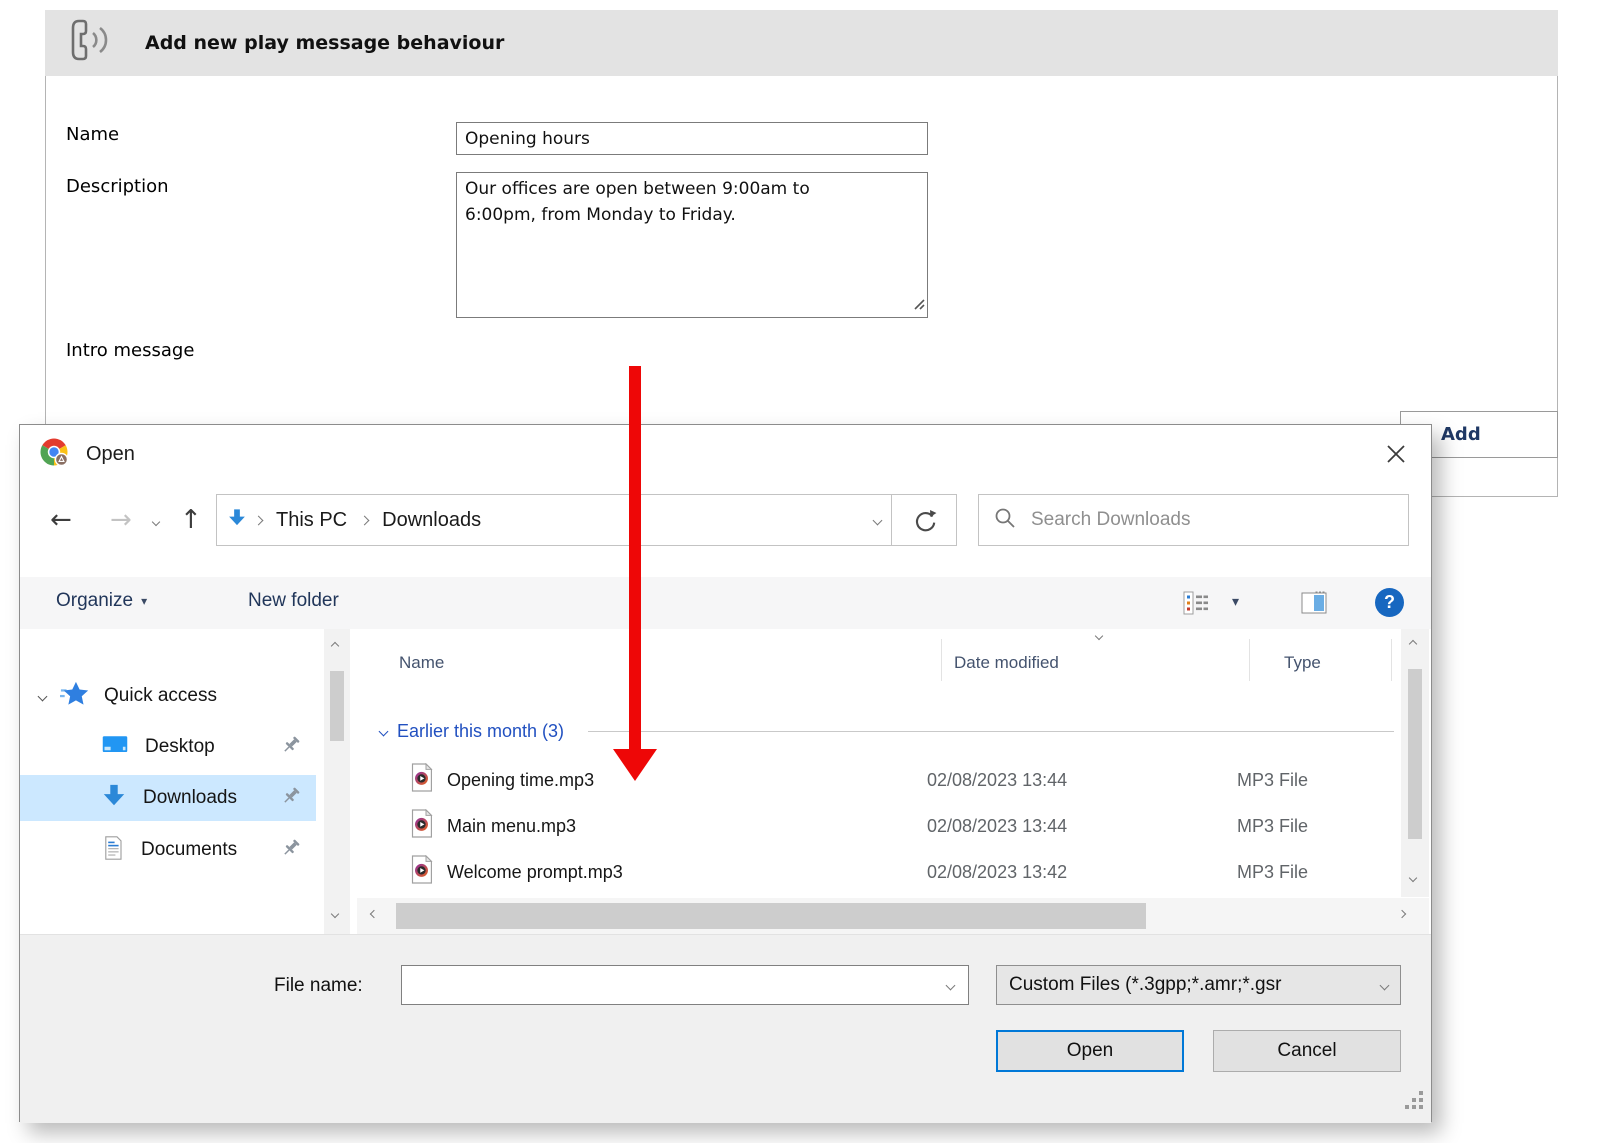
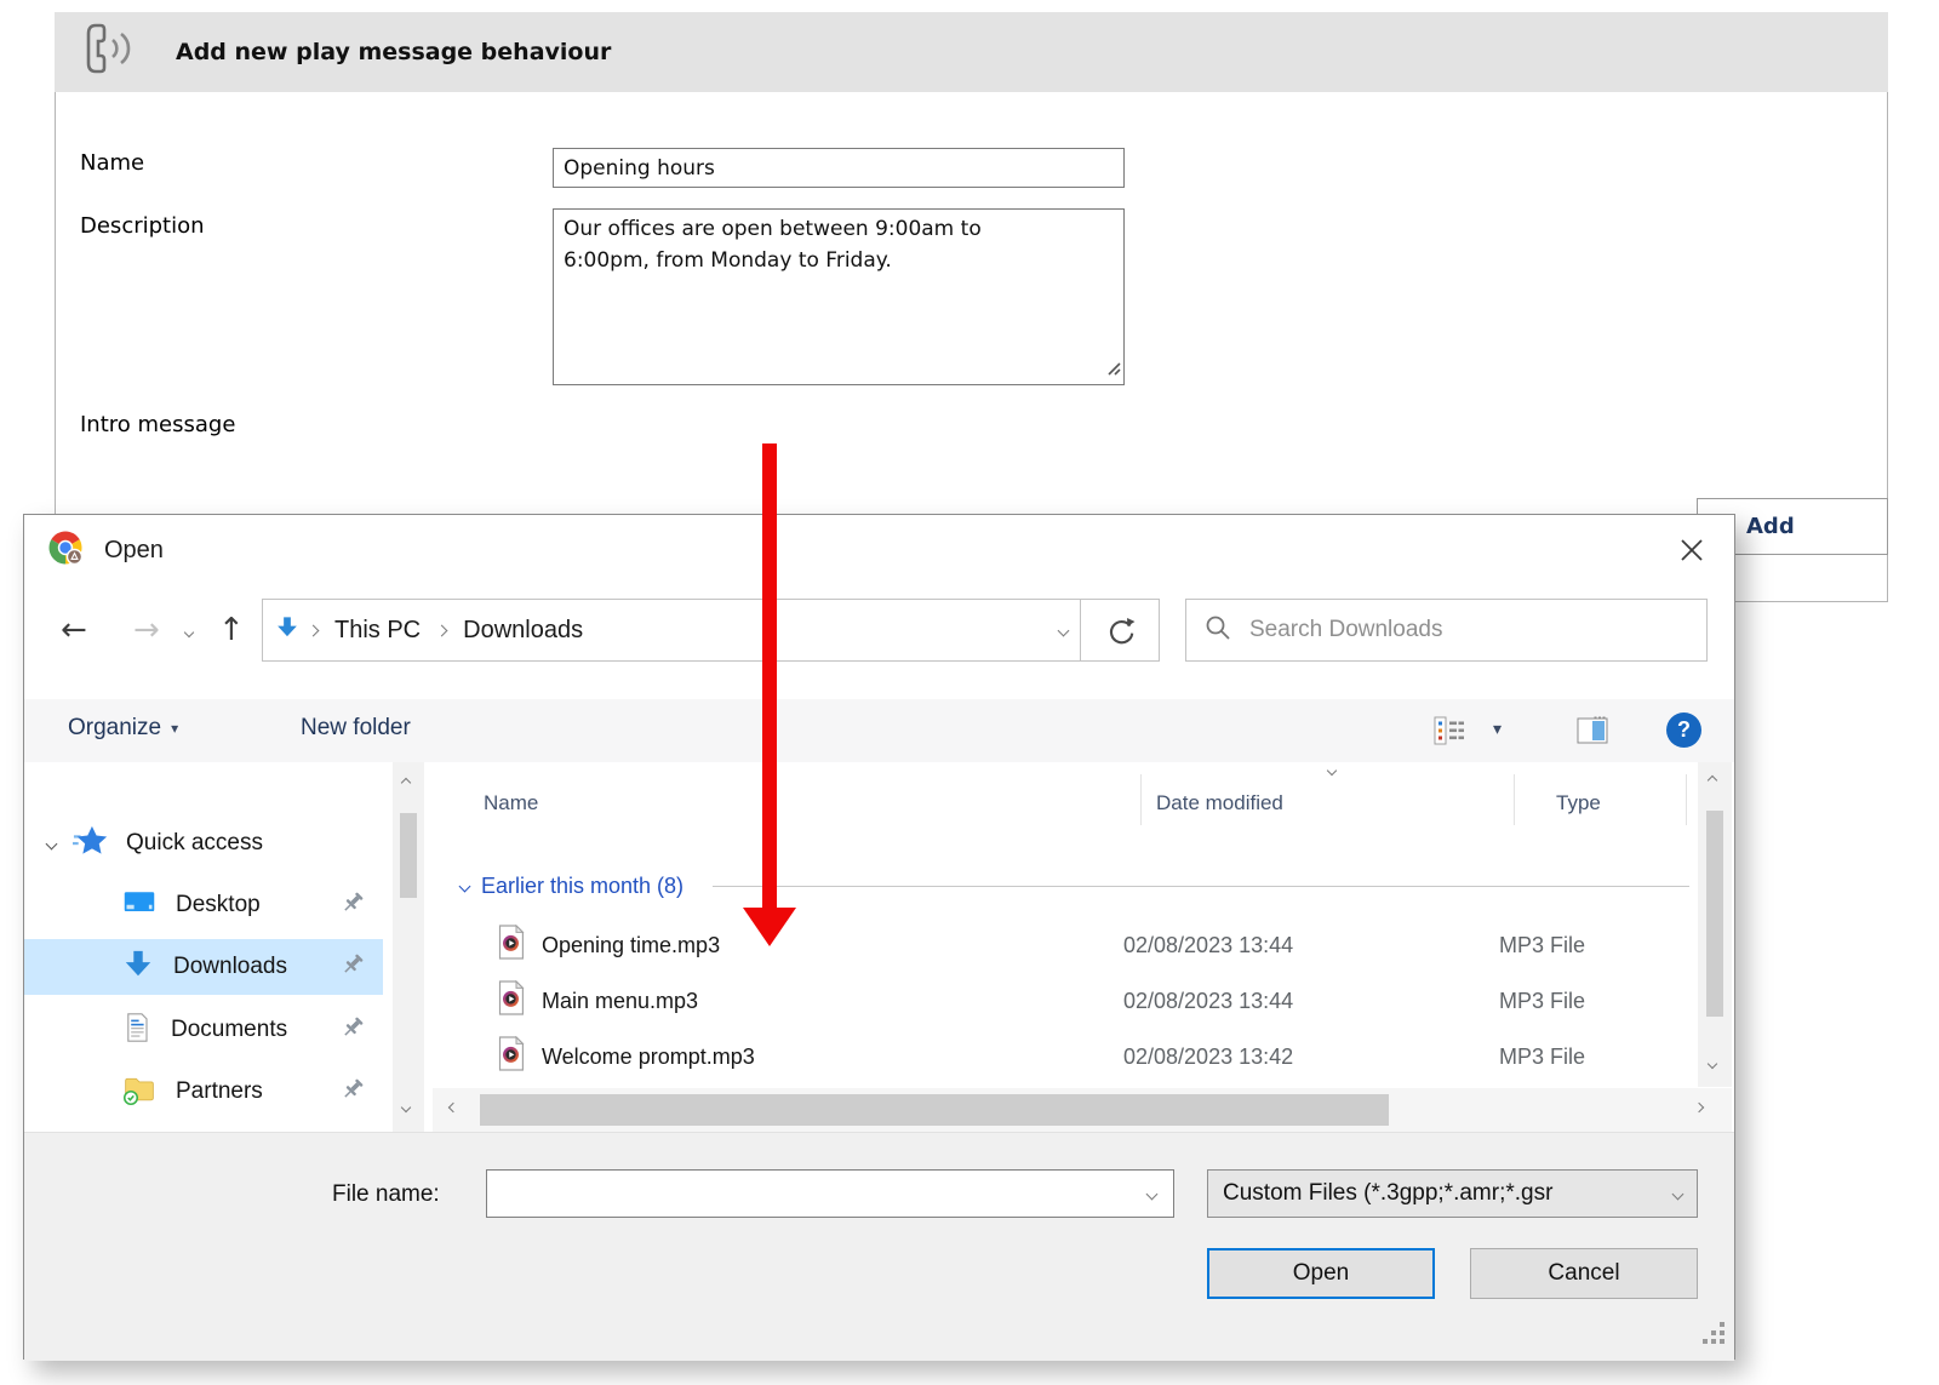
  Add new play message behaviour
  Name
  Opening hours
  Description
  Our offices are open between 9:00am to
  6:00pm, from Monday to Friday.
  Intro message
  Add
  Open
  ←
  →
  ↑
  This PC
  Downloads
  Search Downloads
  Organize
  ▾
  New folder
  ▾
  ?
  Quick access
  Desktop
  Downloads
  Documents
+ Partners
  Name
  Date modified
  Type
- Earlier this month (3)
+ Earlier this month (8)
  Opening time.mp3
  02/08/2023 13:44
  MP3 File
  Main menu.mp3
  02/08/2023 13:44
  MP3 File
  Welcome prompt.mp3
  02/08/2023 13:42
  MP3 File
  File name:
  Custom Files (*.3gpp;*.amr;*.gsr
  Open
  Cancel
